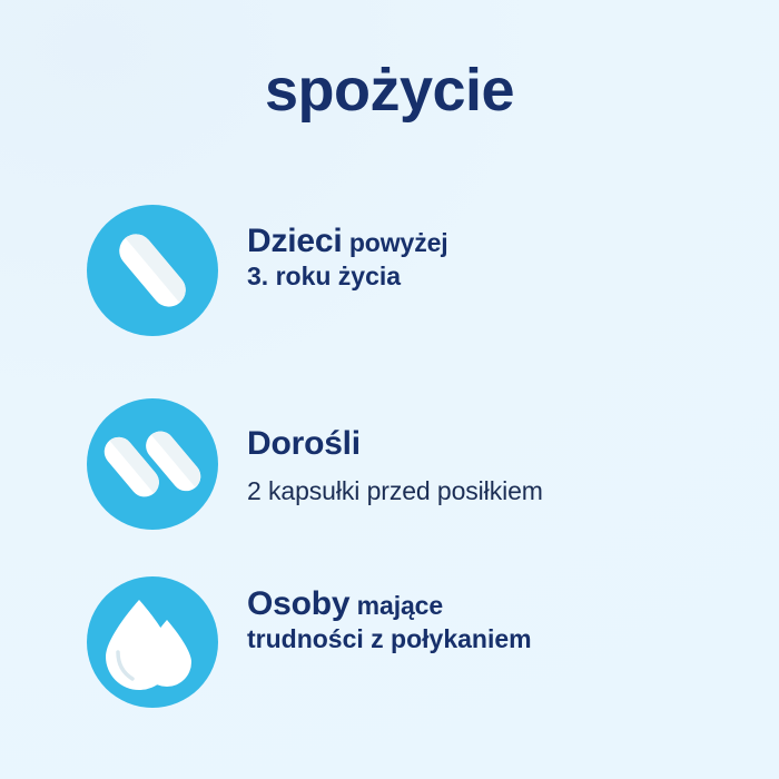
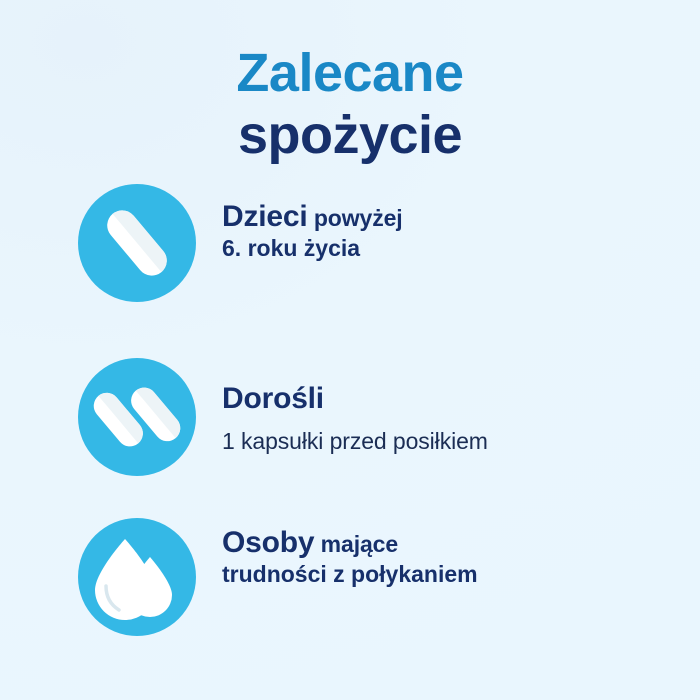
+ Zalecane
  spożycie
  Dzieci powyżej
- 3. roku życia
+ 6. roku życia
  Dorośli
- 2 kapsułki przed posiłkiem
+ 1 kapsułki przed posiłkiem
  Osoby mające
  trudności z połykaniem
